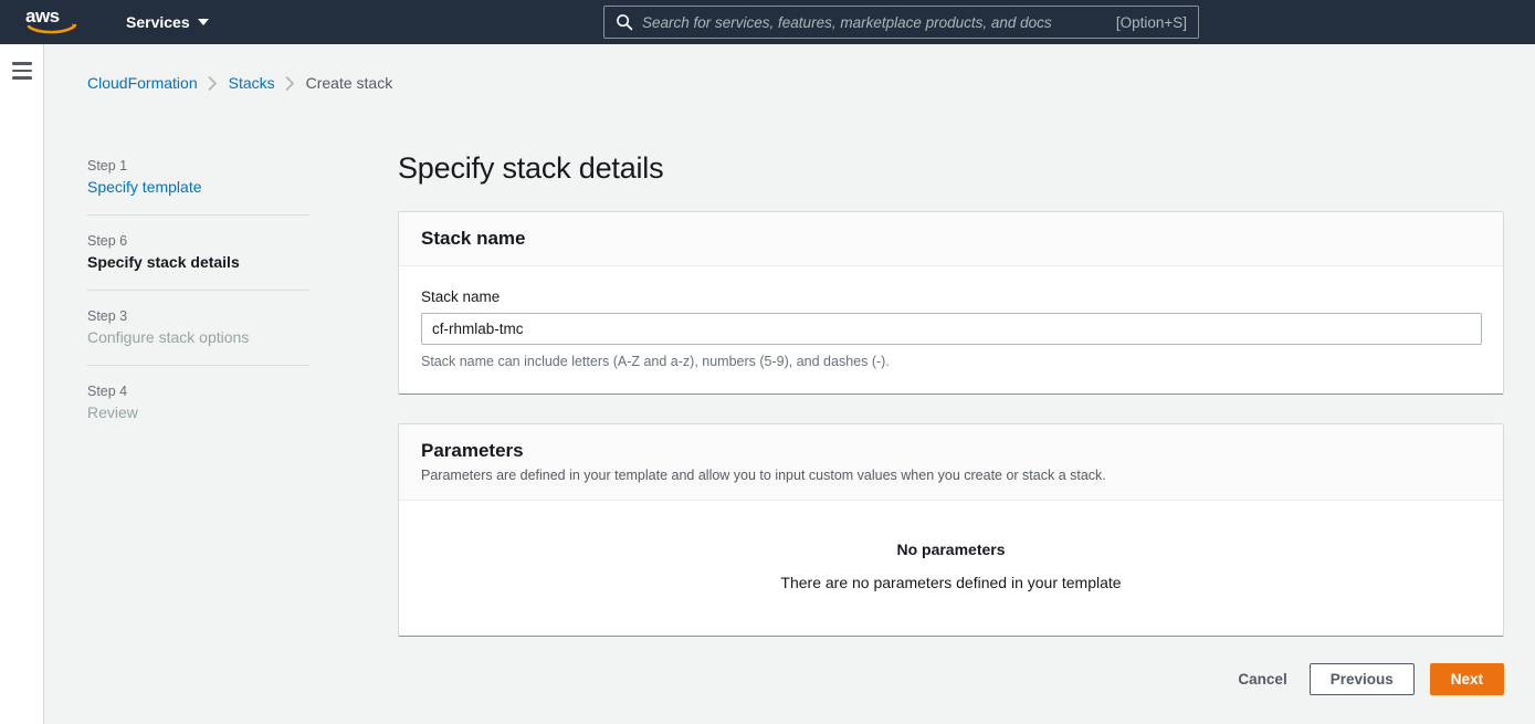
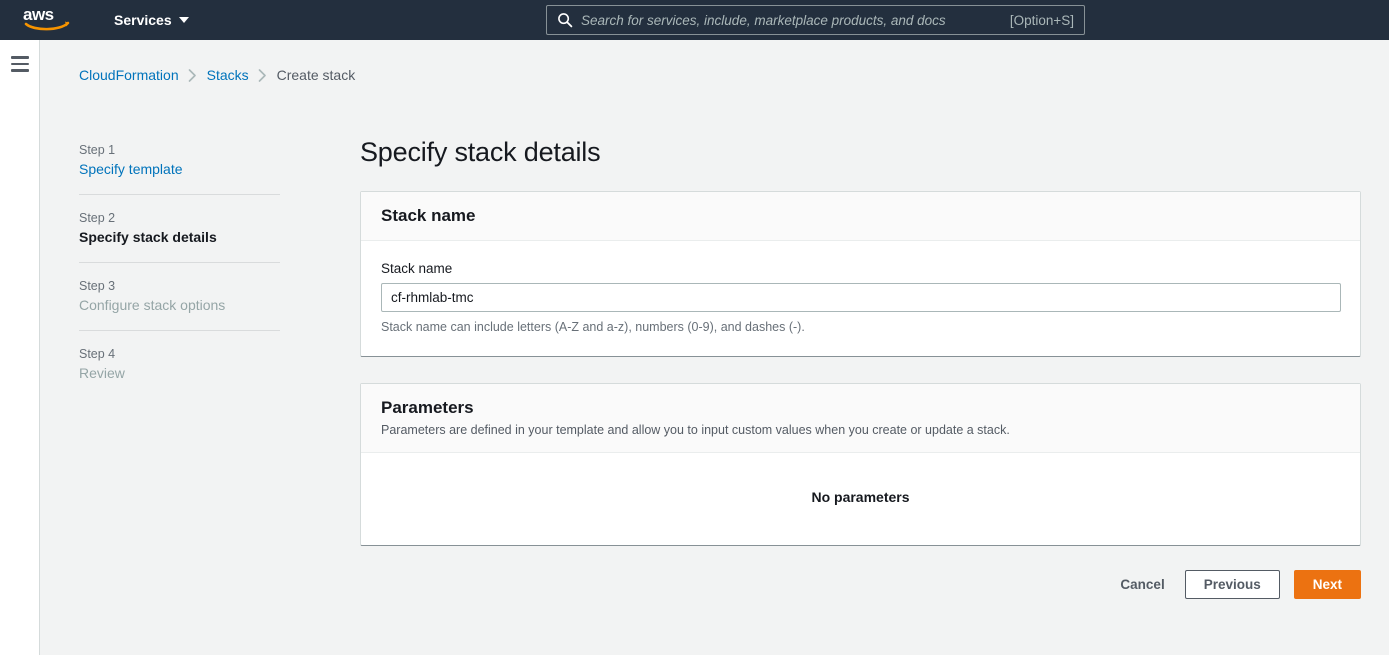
  aws
  Services
- Search for services, features, marketplace products, and docs
+ Search for services, include, marketplace products, and docs
  [Option+S]
  CloudFormation
  Stacks
  Create stack
  Step 1
  Specify template
- Step 6
+ Step 2
  Specify stack details
  Step 3
  Configure stack options
  Step 4
  Review
  Specify stack details
  Stack name
  Stack name
  cf-rhmlab-tmc
- Stack name can include letters (A-Z and a-z), numbers (5-9), and dashes (-).
+ Stack name can include letters (A-Z and a-z), numbers (0-9), and dashes (-).
  Parameters
- Parameters are defined in your template and allow you to input custom values when you create or stack a stack.
+ Parameters are defined in your template and allow you to input custom values when you create or update a stack.
  No parameters
- There are no parameters defined in your template
  Cancel
  Previous
  Next
